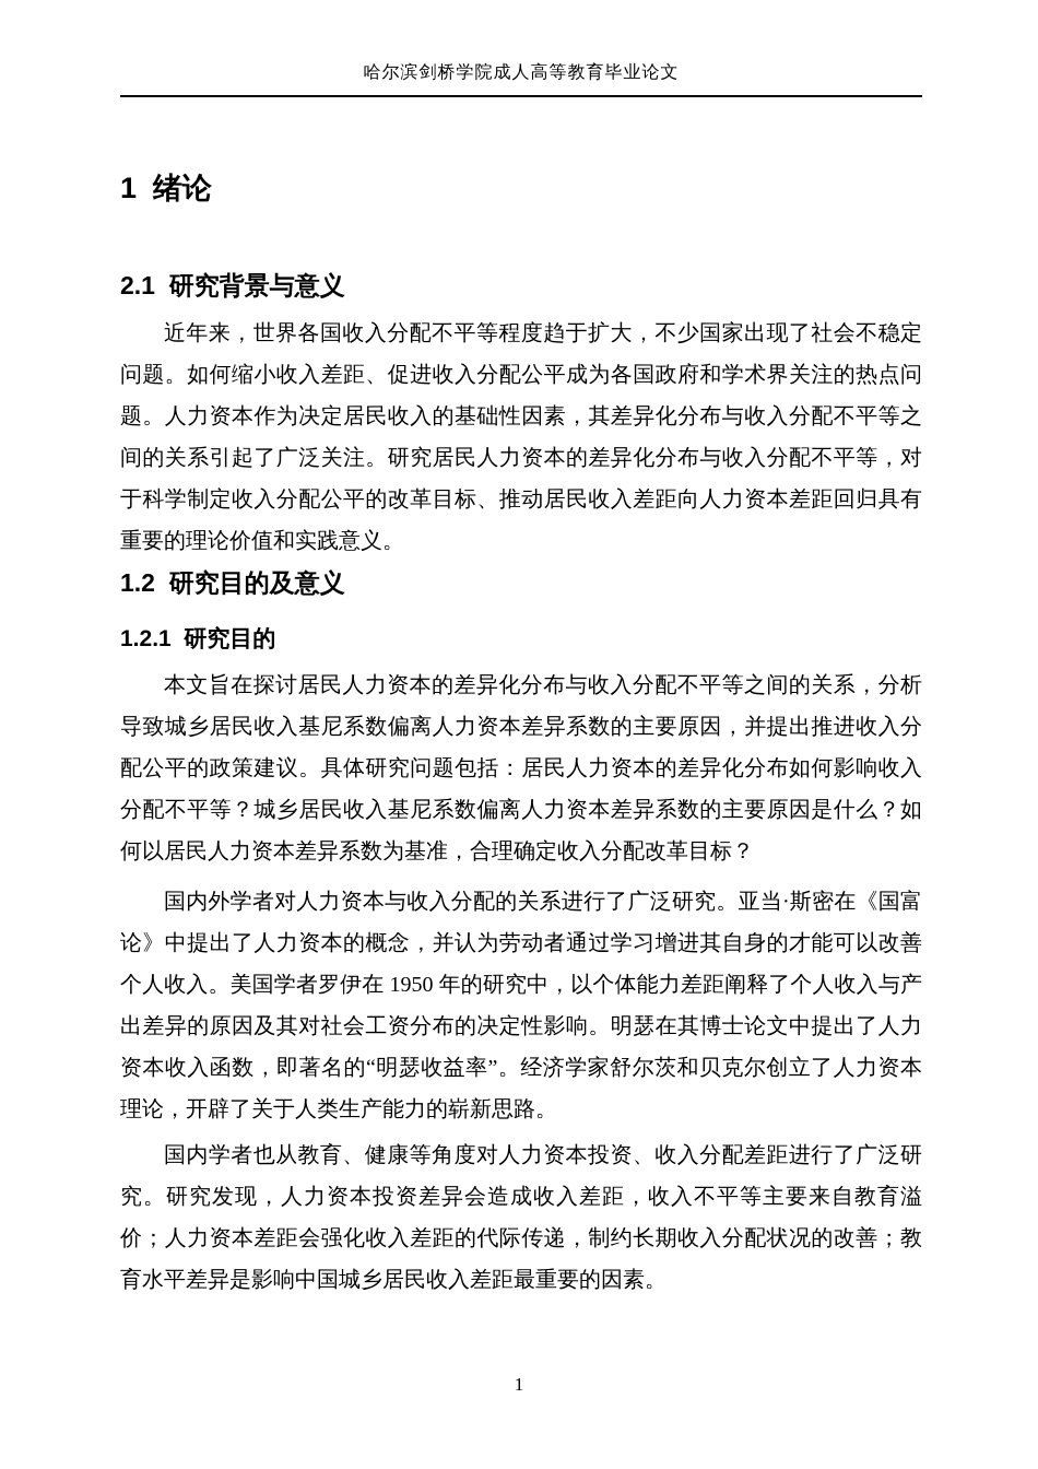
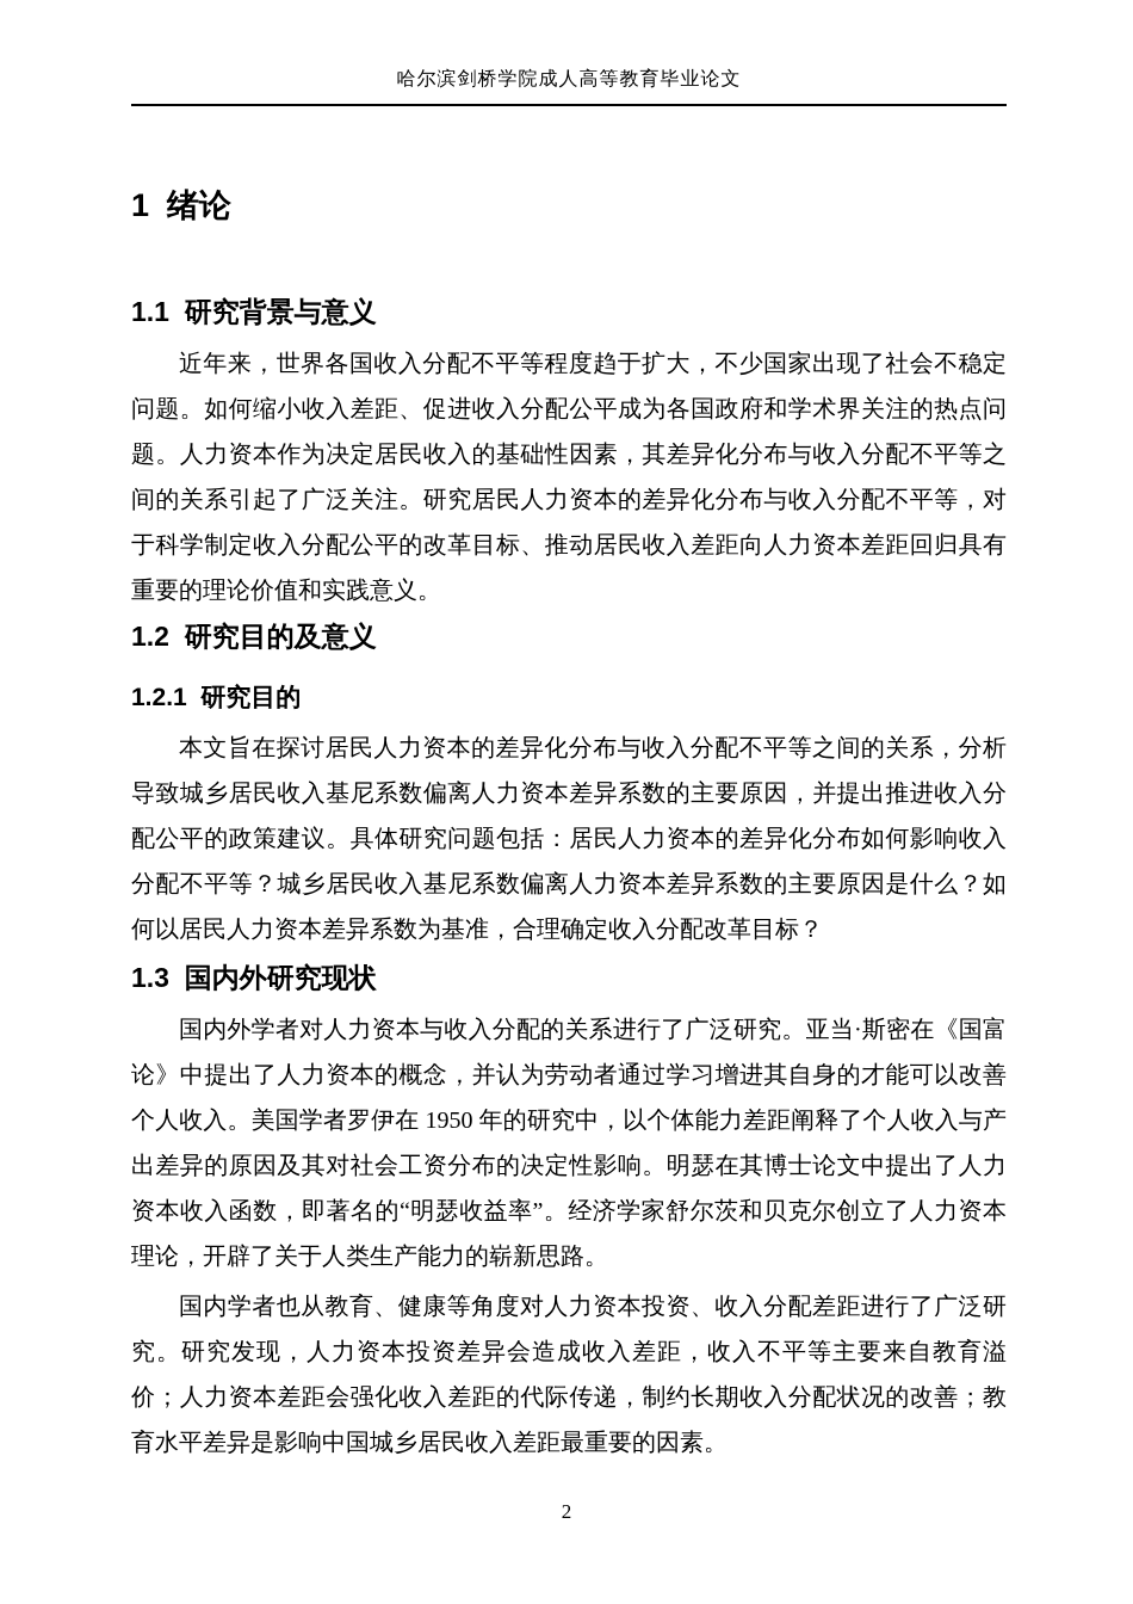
  哈尔滨剑桥学院成人高等教育毕业论文
  1 绪论
- 2.1 研究背景与意义
+ 1.1 研究背景与意义
  近年来，世界各国收入分配不平等程度趋于扩大，不少国家出现了社会不稳定问题。如何缩小收入差距、促进收入分配公平成为各国政府和学术界关注的热点问题。人力资本作为决定居民收入的基础性因素，其差异化分布与收入分配不平等之间的关系引起了广泛关注。研究居民人力资本的差异化分布与收入分配不平等，对于科学制定收入分配公平的改革目标、推动居民收入差距向人力资本差距回归具有重要的理论价值和实践意义。
  1.2 研究目的及意义
  1.2.1 研究目的
  本文旨在探讨居民人力资本的差异化分布与收入分配不平等之间的关系，分析导致城乡居民收入基尼系数偏离人力资本差异系数的主要原因，并提出推进收入分配公平的政策建议。具体研究问题包括：居民人力资本的差异化分布如何影响收入分配不平等？城乡居民收入基尼系数偏离人力资本差异系数的主要原因是什么？如何以居民人力资本差异系数为基准，合理确定收入分配改革目标？
+ 1.3 国内外研究现状
  国内外学者对人力资本与收入分配的关系进行了广泛研究。亚当·斯密在《国富论》中提出了人力资本的概念，并认为劳动者通过学习增进其自身的才能可以改善个人收入。美国学者罗伊在 1950 年的研究中，以个体能力差距阐释了个人收入与产出差异的原因及其对社会工资分布的决定性影响。明瑟在其博士论文中提出了人力资本收入函数，即著名的“明瑟收益率”。经济学家舒尔茨和贝克尔创立了人力资本理论，开辟了关于人类生产能力的崭新思路。
  国内学者也从教育、健康等角度对人力资本投资、收入分配差距进行了广泛研究。研究发现，人力资本投资差异会造成收入差距，收入不平等主要来自教育溢价；人力资本差距会强化收入差距的代际传递，制约长期收入分配状况的改善；教育水平差异是影响中国城乡居民收入差距最重要的因素。
- 1
+ 2
